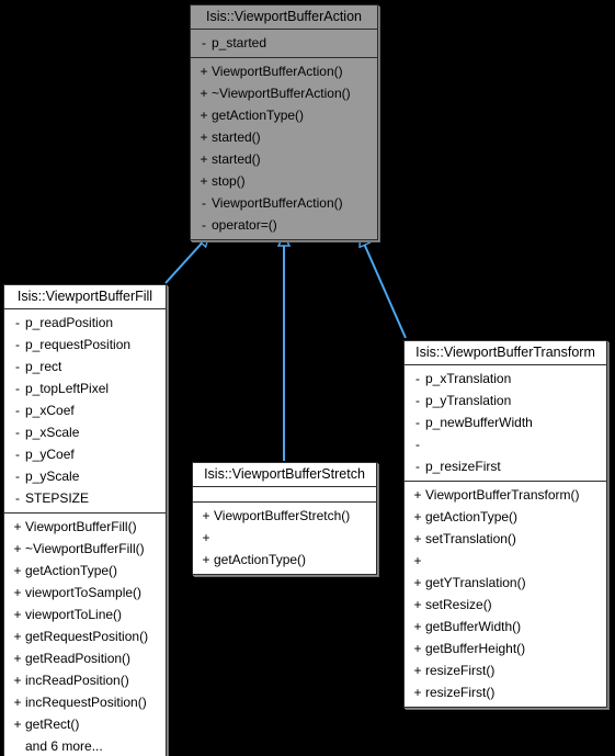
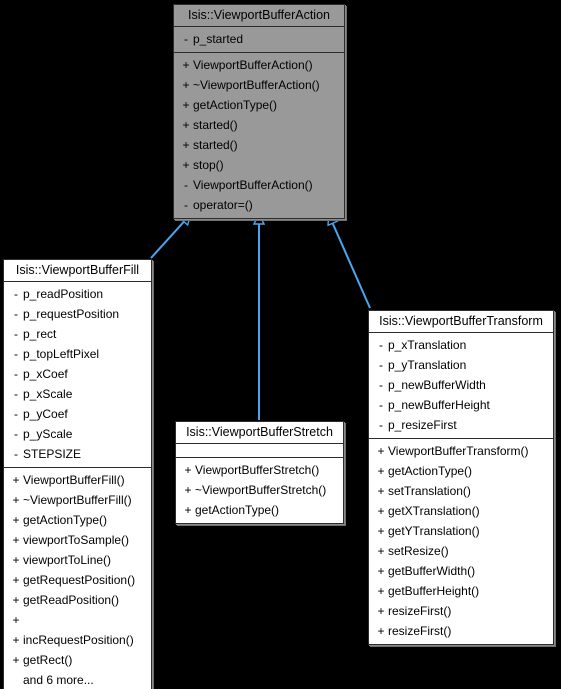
  Isis::ViewportBufferAction
  -
  p_started
  +
  ViewportBufferAction()
  +
  ~ViewportBufferAction()
  +
  getActionType()
  +
  started()
  +
  started()
  +
  stop()
  -
  ViewportBufferAction()
  -
  operator=()
  Isis::ViewportBufferFill
  -
  p_readPosition
  -
  p_requestPosition
  -
  p_rect
  -
  p_topLeftPixel
  -
  p_xCoef
  -
  p_xScale
  -
  p_yCoef
  -
  p_yScale
  -
  STEPSIZE
  +
  ViewportBufferFill()
  +
  ~ViewportBufferFill()
  +
  getActionType()
  +
  viewportToSample()
  +
  viewportToLine()
  +
  getRequestPosition()
  +
  getReadPosition()
  +
- incReadPosition()
  +
  incRequestPosition()
  +
  getRect()
  and 6 more...
  Isis::ViewportBufferStretch
  +
  ViewportBufferStretch()
  +
+ ~ViewportBufferStretch()
  +
  getActionType()
  Isis::ViewportBufferTransform
  -
  p_xTranslation
  -
  p_yTranslation
  -
  p_newBufferWidth
  -
+ p_newBufferHeight
  -
  p_resizeFirst
  +
  ViewportBufferTransform()
  +
  getActionType()
  +
  setTranslation()
  +
+ getXTranslation()
  +
  getYTranslation()
  +
  setResize()
  +
  getBufferWidth()
  +
  getBufferHeight()
  +
  resizeFirst()
  +
  resizeFirst()
